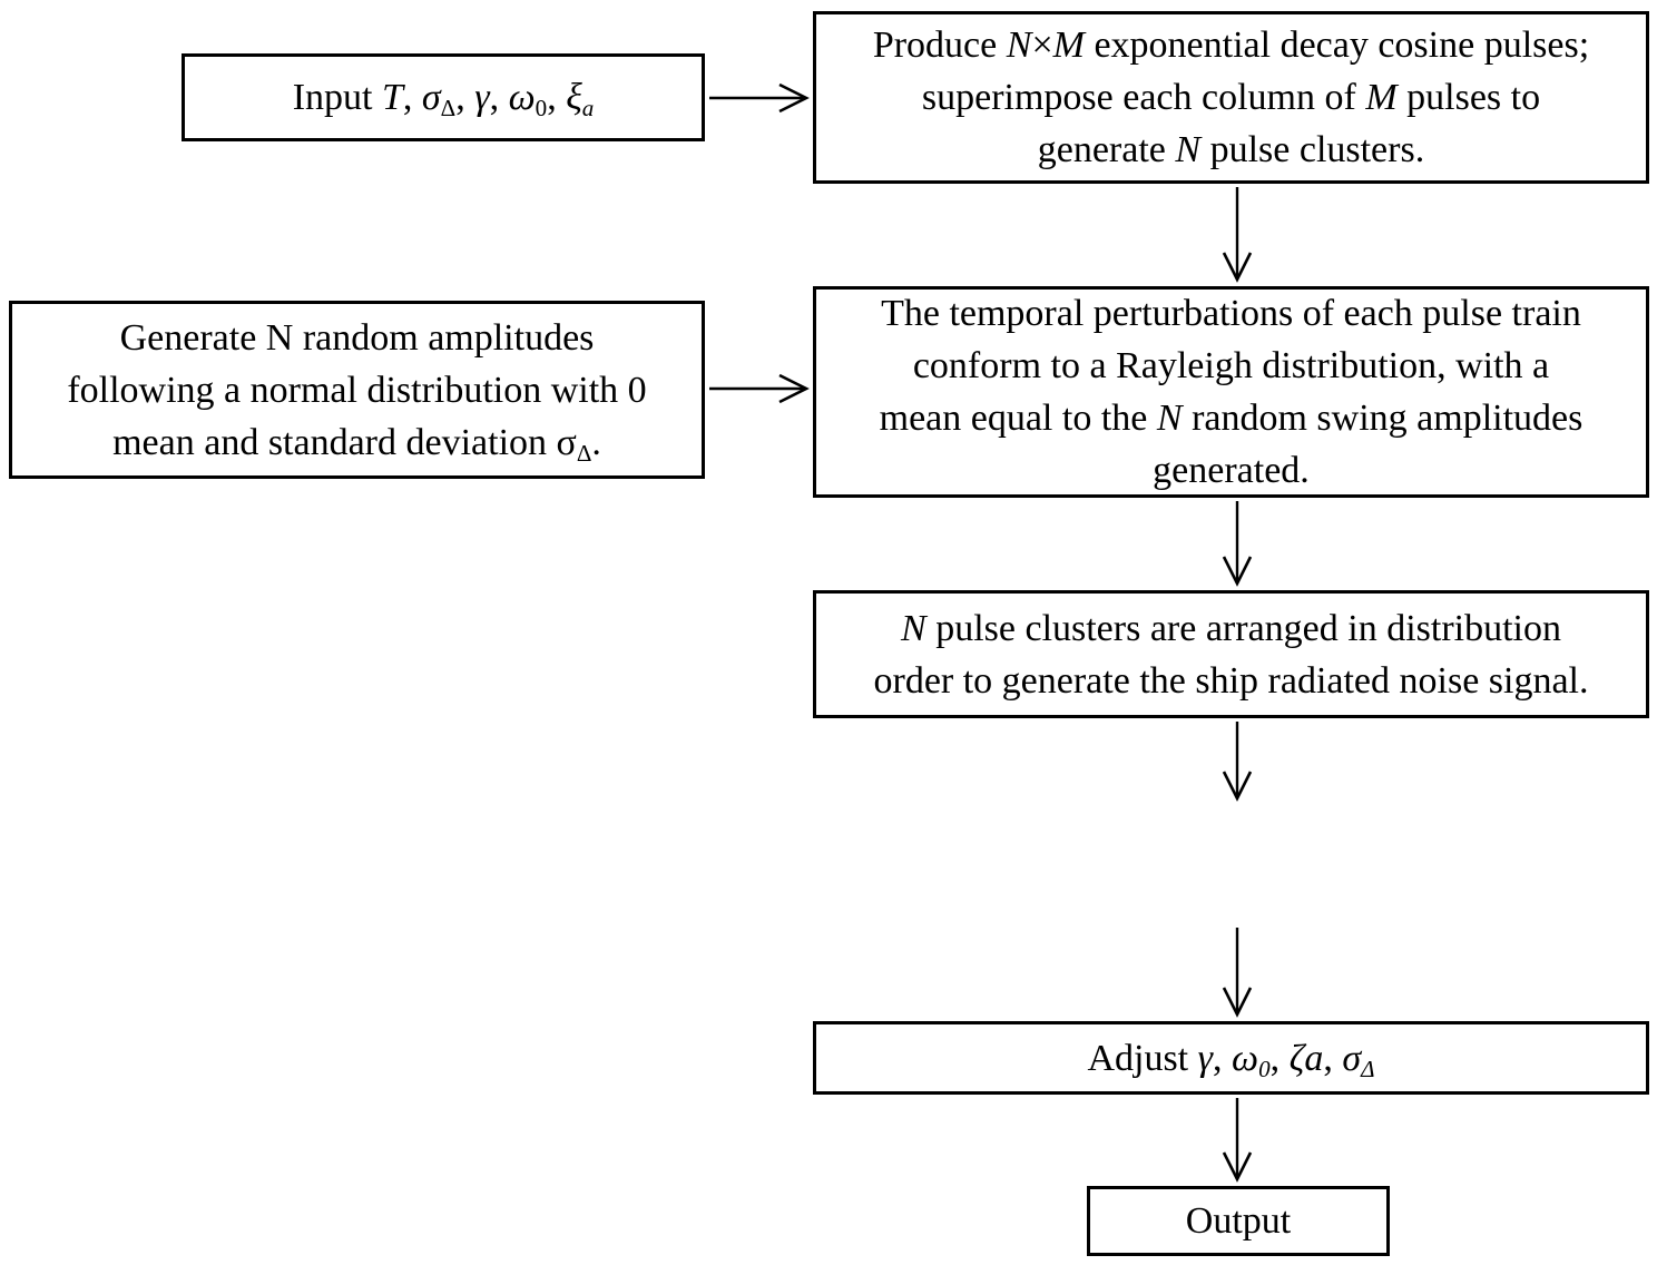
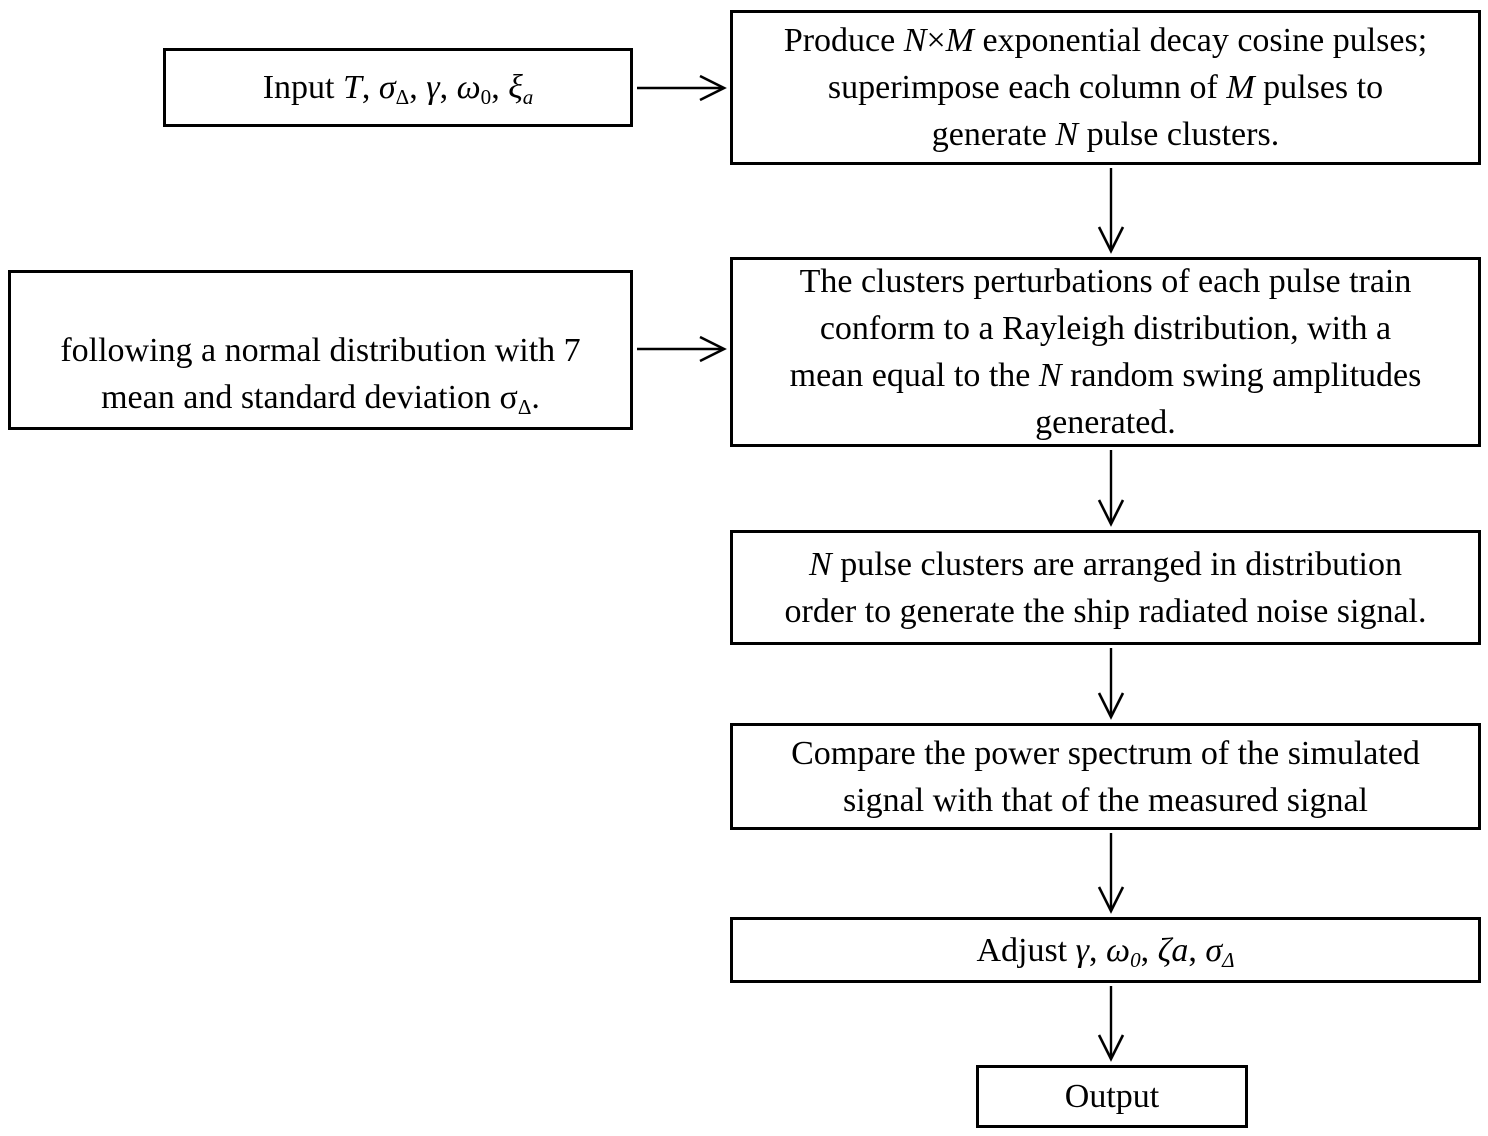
  Input T, σΔ, γ, ω0, ξa
  Produce N×M exponential decay cosine pulses;
  superimpose each column of M pulses to
  generate N pulse clusters.
- Generate N random amplitudes
- following a normal distribution with 0
+ following a normal distribution with 7
  mean and standard deviation σΔ.
- The temporal perturbations of each pulse train
+ The clusters perturbations of each pulse train
  conform to a Rayleigh distribution, with a
  mean equal to the N random swing amplitudes
  generated.
  N pulse clusters are arranged in distribution
  order to generate the ship radiated noise signal.
+ Compare the power spectrum of the simulated
+ signal with that of the measured signal
  Adjust γ, ω0, ζa, σΔ
  Output
